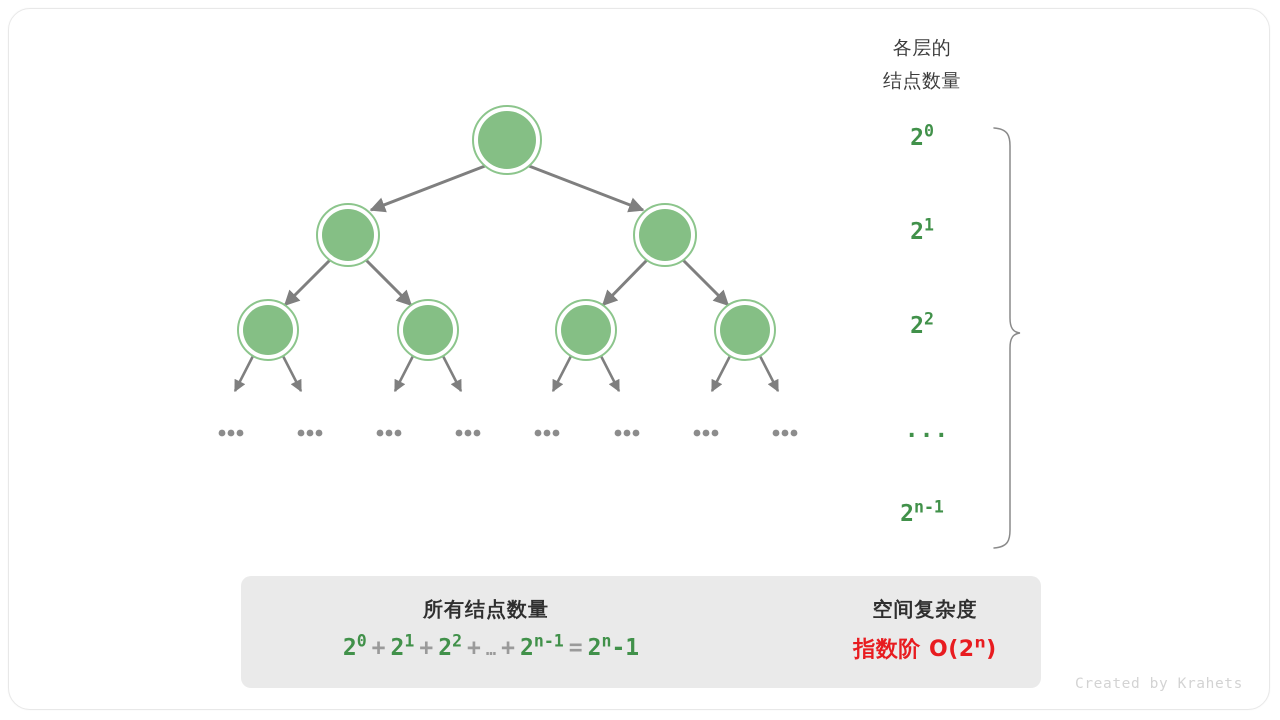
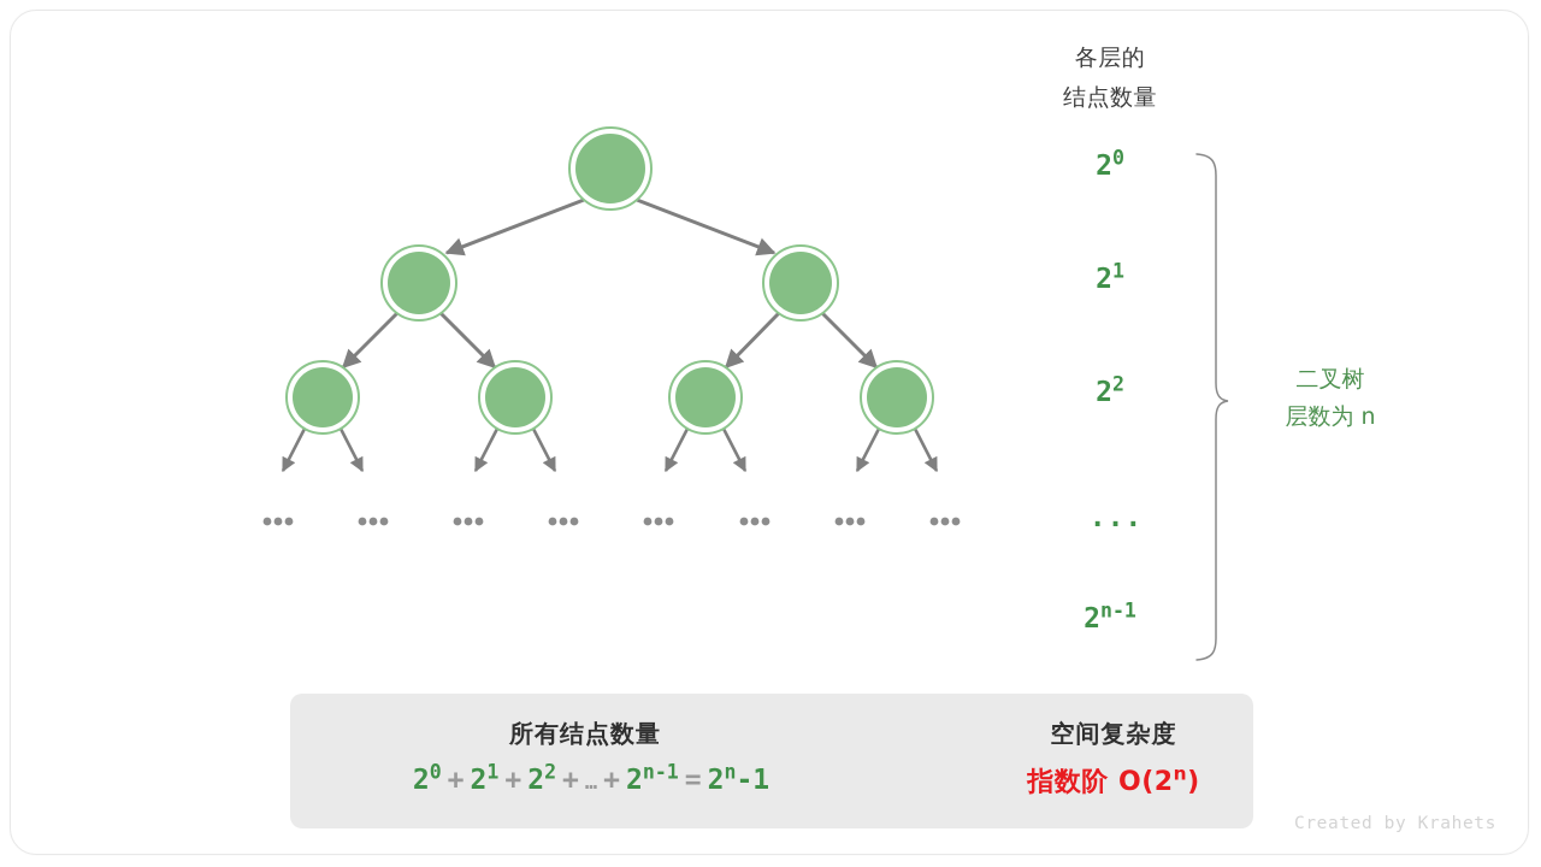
  各层的
  结点数量
  20
  21
  22
  ...
  2n-1
+ 二叉树
+ 层数为 n
  所有结点数量
  20 + 21 + 22 + … + 2n-1 = 2n-1
  空间复杂度
  指数阶 O(2n)
  Created by Krahets
